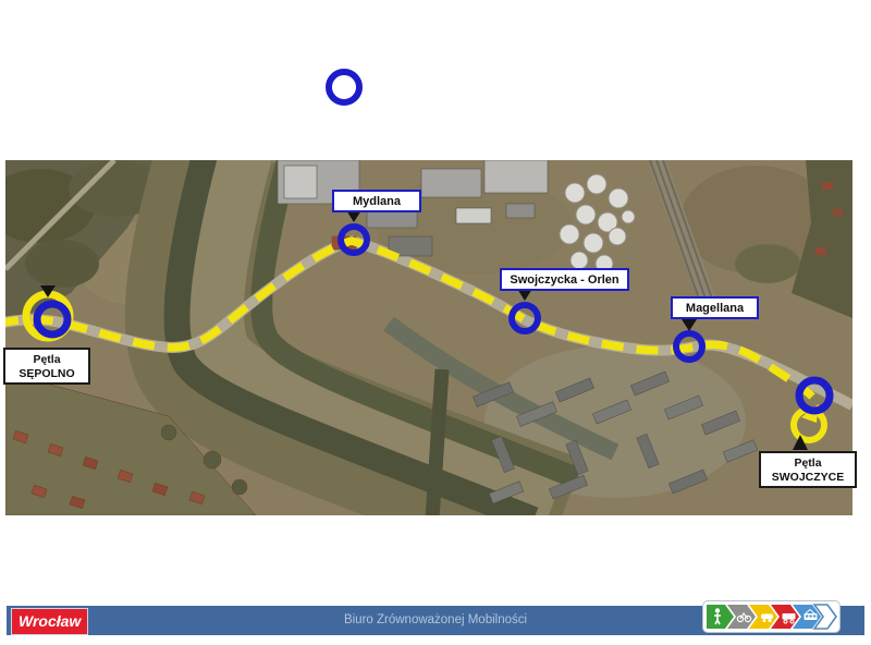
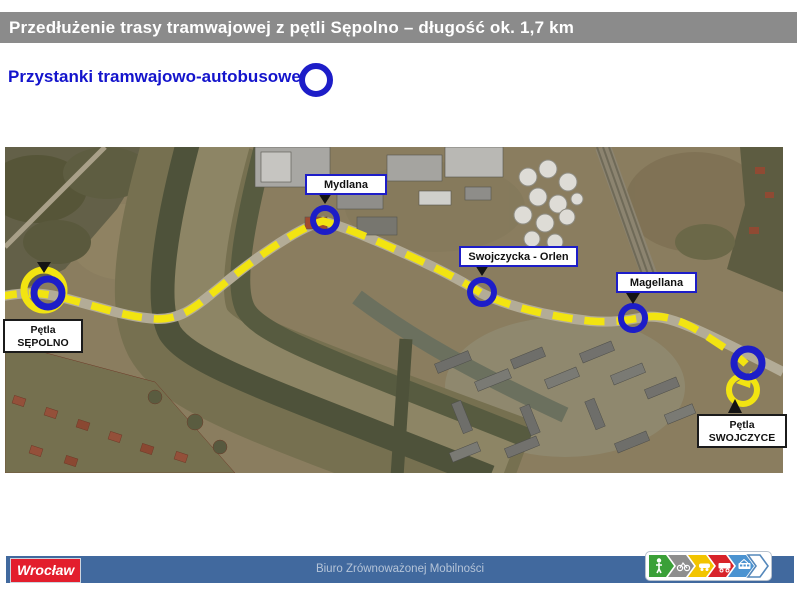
+ Przedłużenie trasy tramwajowej z pętli Sępolno – długość ok. 1,7 km
+ Przystanki tramwajowo-autobusowe
  Mydlana
  Swojczycka - Orlen
  Magellana
  Pętla
  SĘPOLNO
  Pętla
  SWOJCZYCE
  Wrocław
  Biuro Zrównoważonej Mobilności
